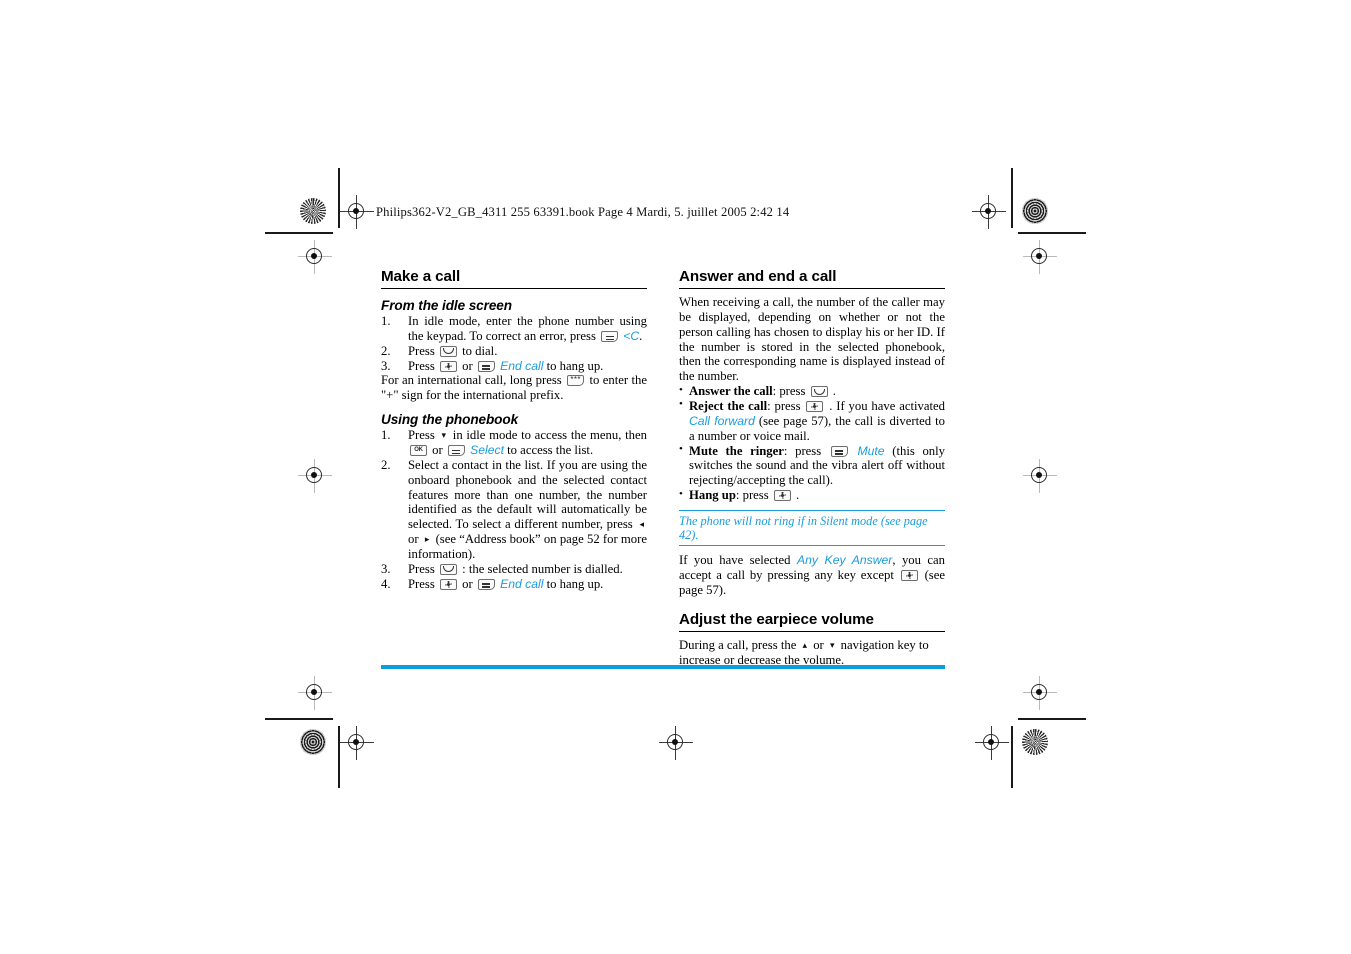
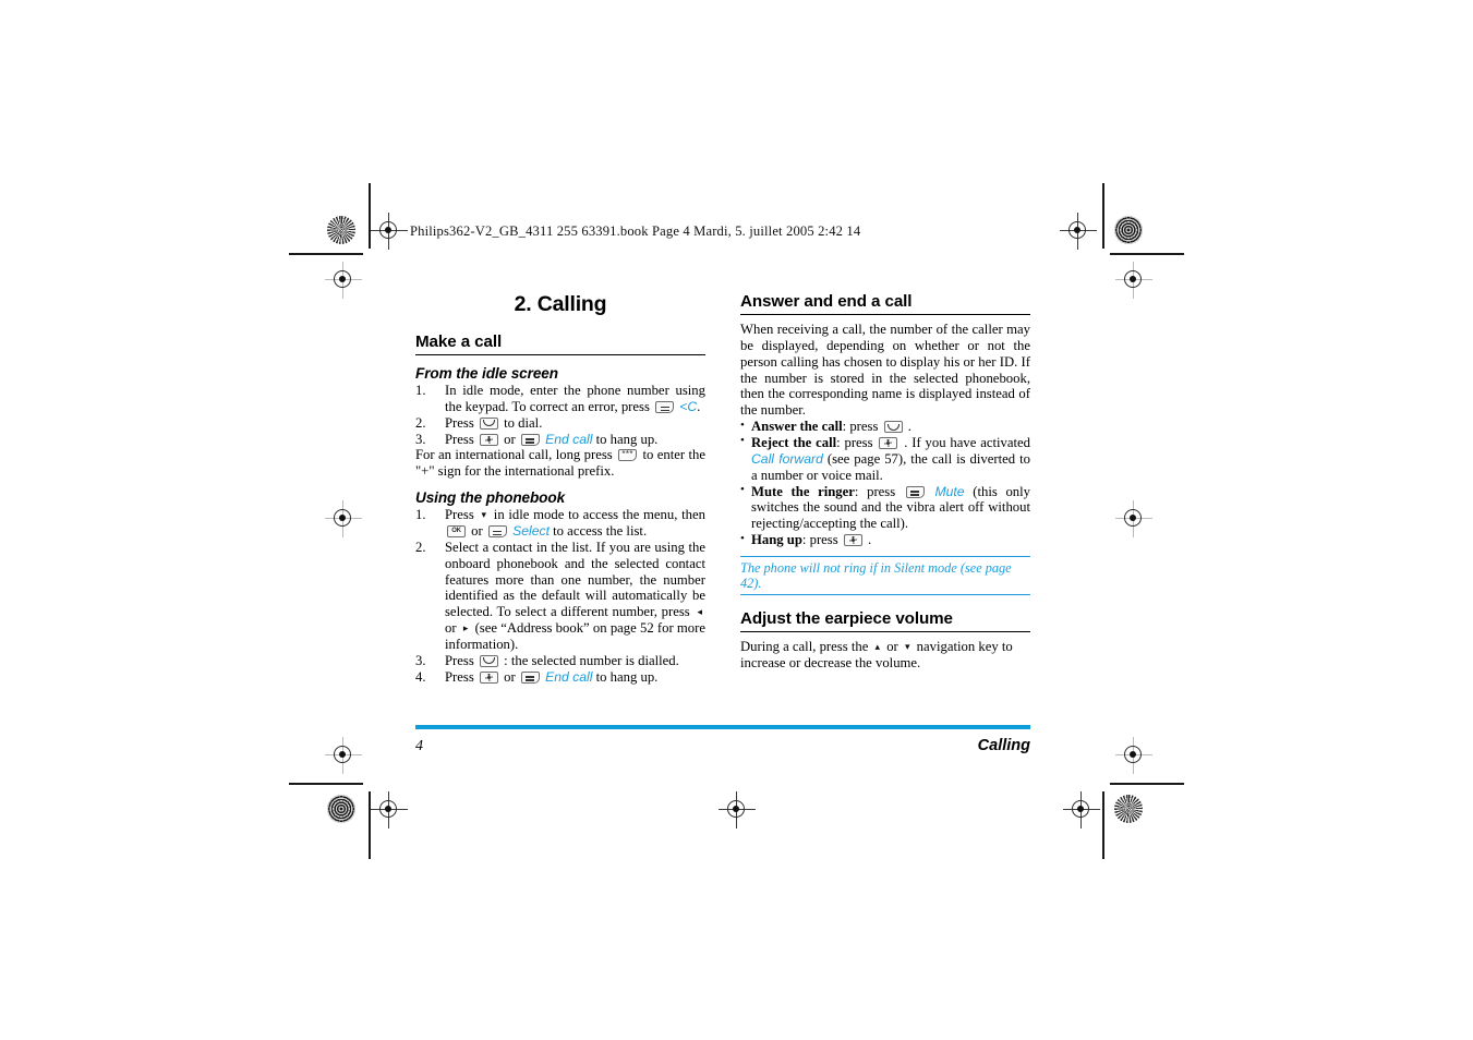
  Philips362-V2_GB_4311 255 63391.book Page 4 Mardi, 5. juillet 2005 2:42 14
+ 2. Calling
  Make a call
  From the idle screen
  1.
  In idle mode, enter the phone number using the keypad. To correct an error, press <C.
  2.
  Press to dial.
  3.
  Press or End call to hang up.
  For an international call, long press
  ***
  to enter the "+" sign for the international prefix.
  Using the phonebook
  1.
  Press ▾ in idle mode to access the menu, then
  or Select to access the list.
  2.
  Select a contact in the list. If you are using the onboard phonebook and the selected contact features more than one number, the number identified as the default will automatically be selected. To select a different number, press ◂ or ▸ (see “Address book” on page 52 for more information).
  3.
  Press : the selected number is dialled.
  4.
  Press or End call to hang up.
  Answer and end a call
  When receiving a call, the number of the caller may be displayed, depending on whether or not the person calling has chosen to display his or her ID. If the number is stored in the selected phonebook, then the corresponding name is displayed instead of the number.
  •
  Answer the call: press .
  •
  Reject the call: press . If you have activated Call forward (see page 57), the call is diverted to a number or voice mail.
  •
  Mute the ringer: press Mute (this only switches the sound and the vibra alert off without rejecting/accepting the call).
  •
  Hang up: press .
  The phone will not ring if in Silent mode (see page 42).
- If you have selected Any Key Answer, you can accept a call by pressing any key except (see page 57).
  Adjust the earpiece volume
  During a call, press the ▴ or ▾ navigation key to increase or decrease the volume.
+ 4
+ Calling
